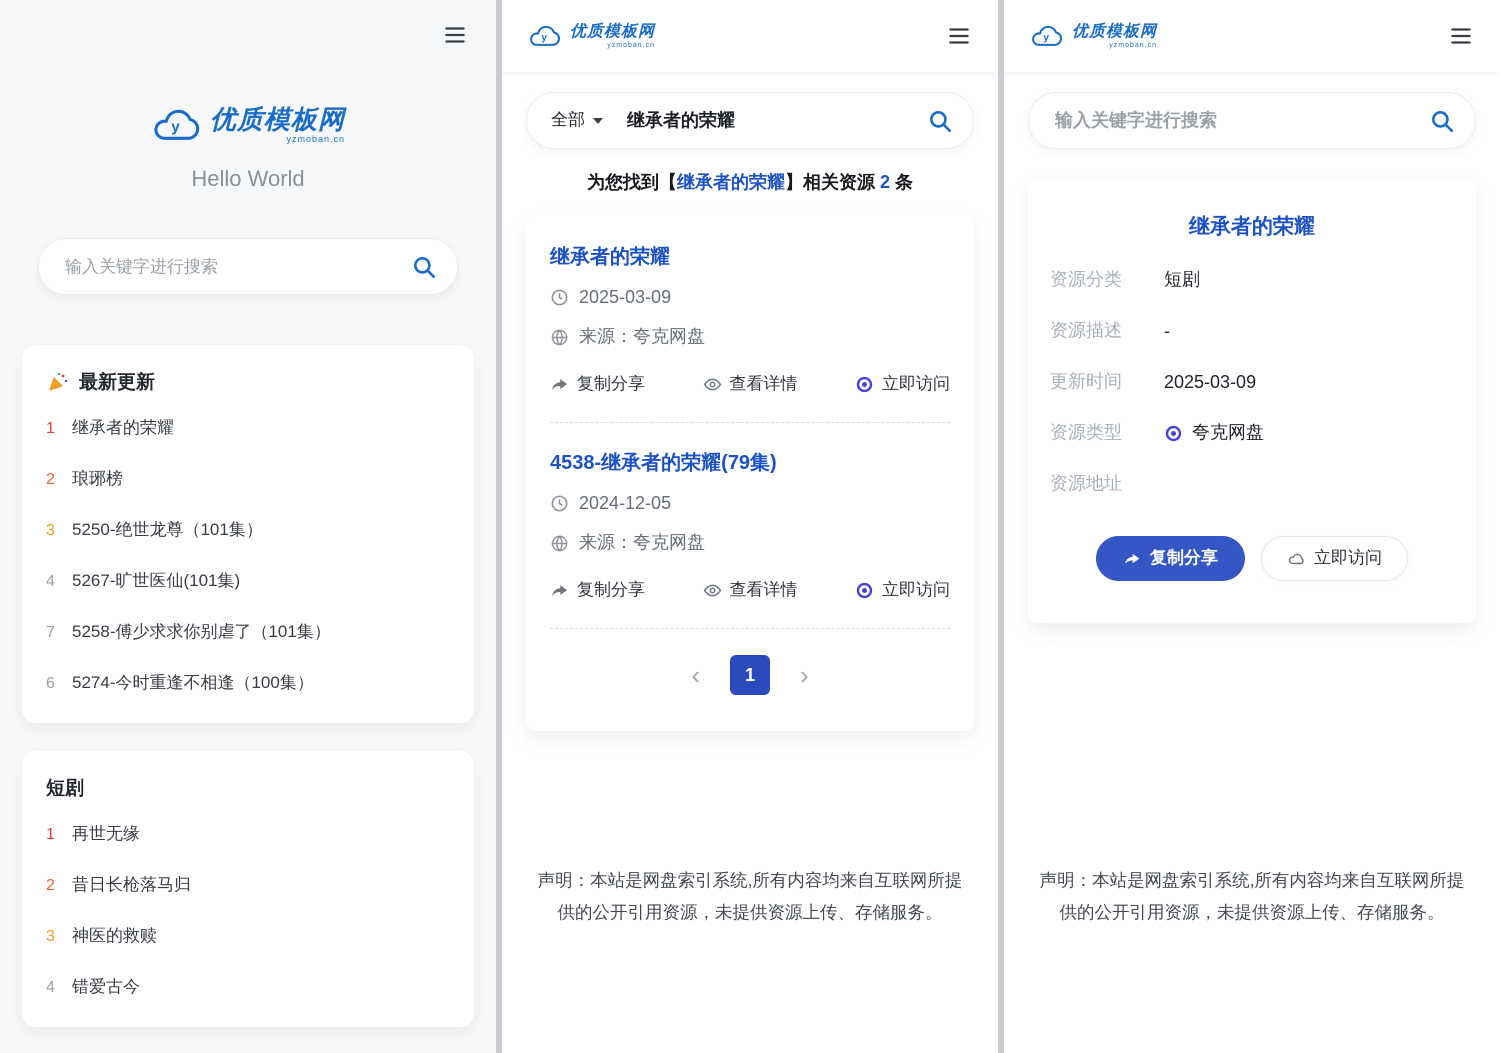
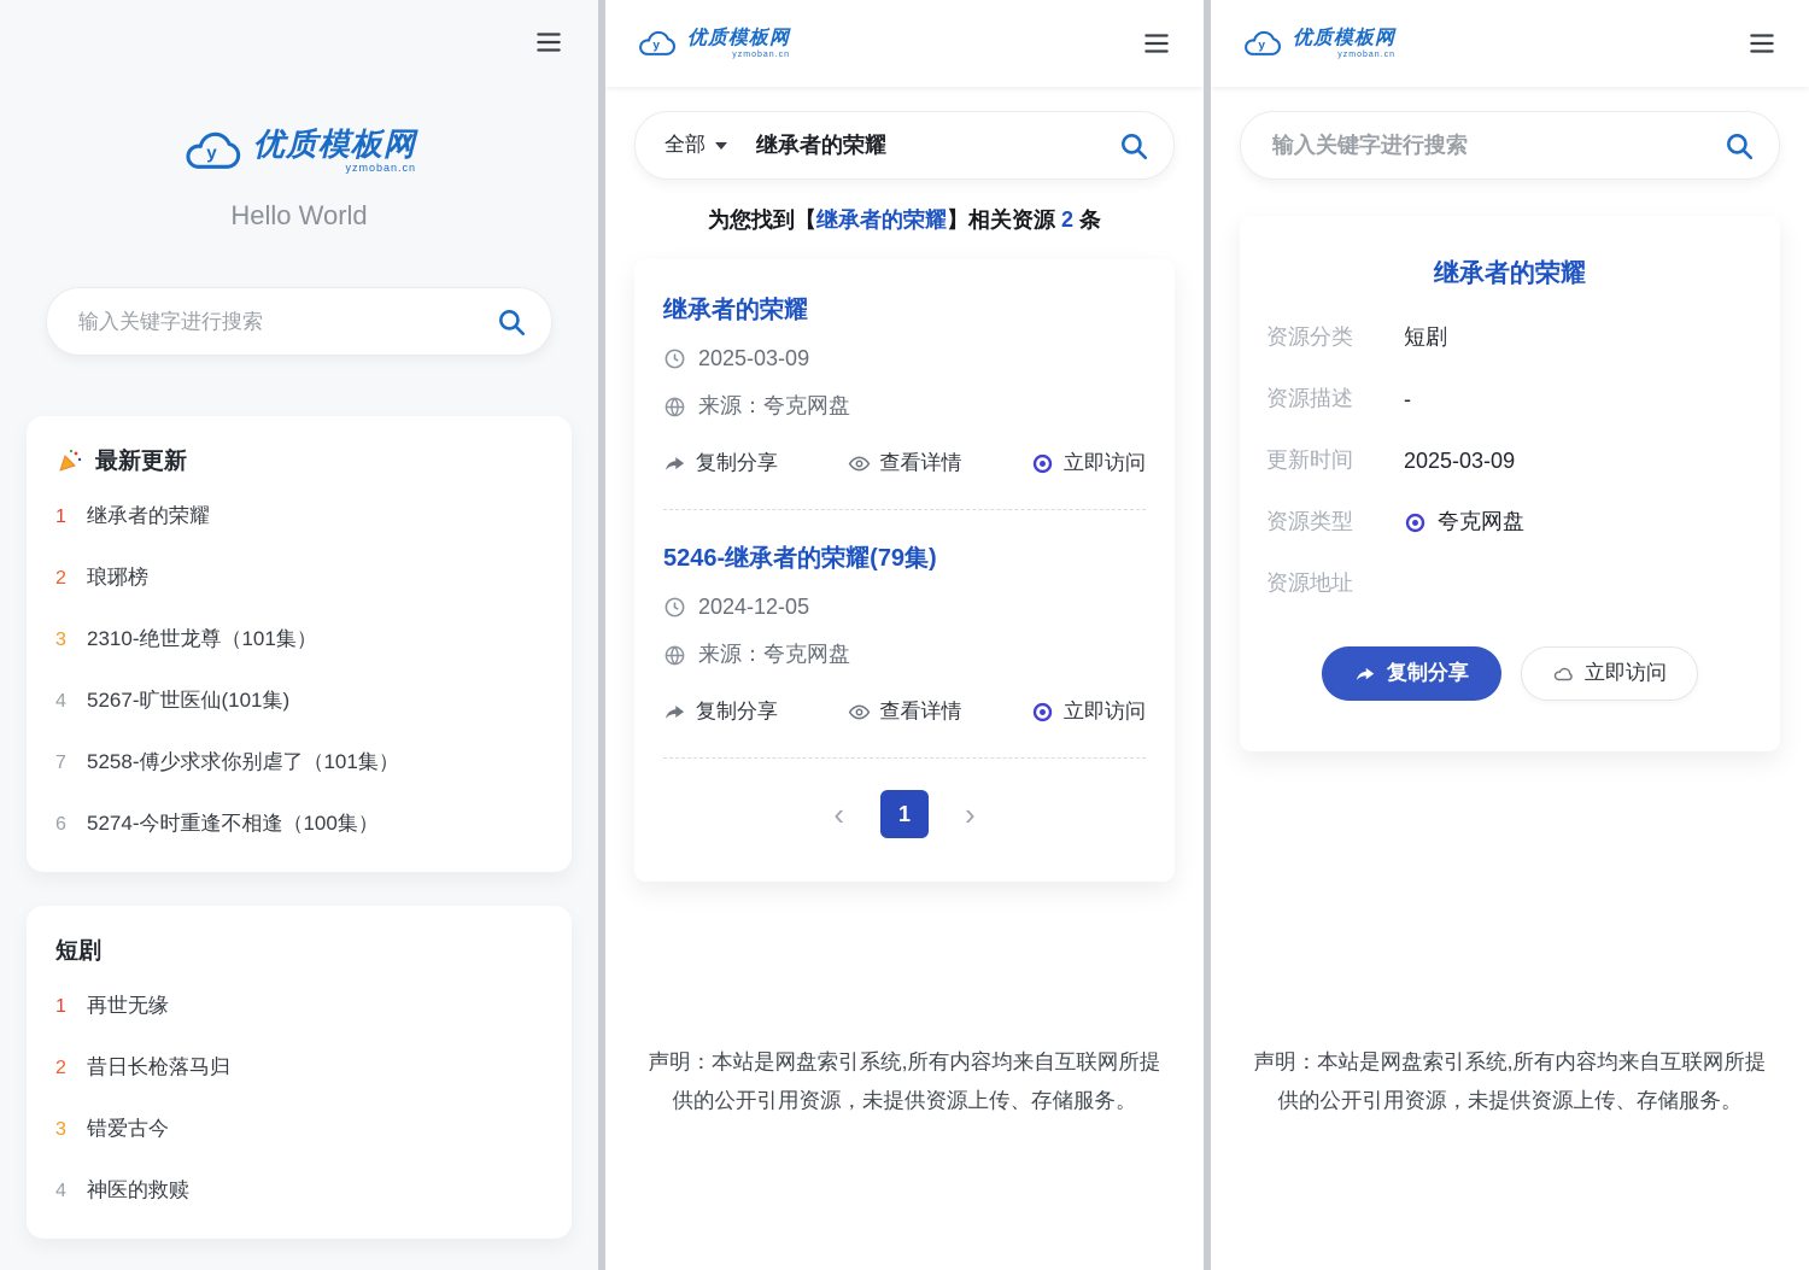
  y
  优质模板网
  yzmoban.cn
  Hello World
  输入关键字进行搜索
  最新更新
  1
  继承者的荣耀
  2
  琅琊榜
  3
- 5250-绝世龙尊（101集）
+ 2310-绝世龙尊（101集）
  4
  5267-旷世医仙(101集)
  7
  5258-傅少求求你别虐了（101集）
  6
  5274-今时重逢不相逢（100集）
  短剧
  1
  再世无缘
  2
  昔日长枪落马归
  3
- 神医的救赎
+ 错爱古今
  4
- 错爱古今
+ 神医的救赎
  y
  优质模板网
  全部
  继承者的荣耀
  为您找到【继承者的荣耀】相关资源 2 条
  继承者的荣耀
  2025-03-09
  来源：夸克网盘
  复制分享
  查看详情
  立即访问
- 4538-继承者的荣耀(79集)
+ 5246-继承者的荣耀(79集)
  2024-12-05
  来源：夸克网盘
  复制分享
  查看详情
  立即访问
  ‹
  1
  ›
  声明：本站是网盘索引系统,所有内容均来自互联网所提供的公开引用资源，未提供资源上传、存储服务。
  y
  优质模板网
  输入关键字进行搜索
  继承者的荣耀
  资源分类
  短剧
  资源描述
  -
  更新时间
  2025-03-09
  资源类型
  夸克网盘
  资源地址
  复制分享
  立即访问
  声明：本站是网盘索引系统,所有内容均来自互联网所提供的公开引用资源，未提供资源上传、存储服务。
